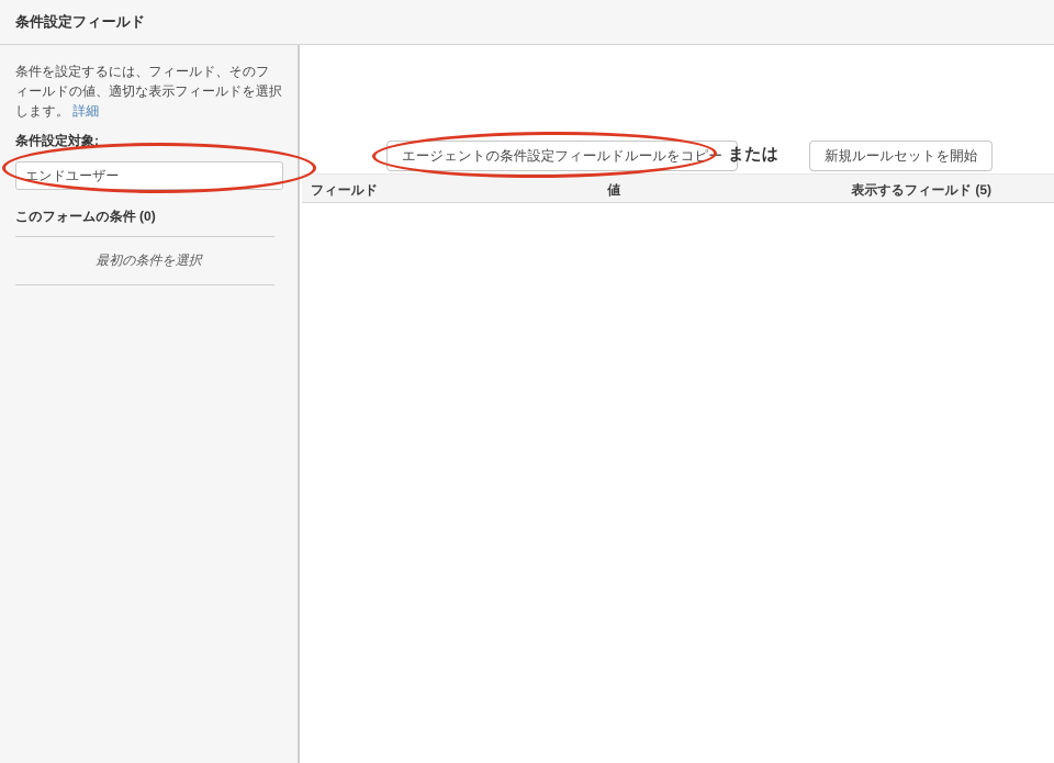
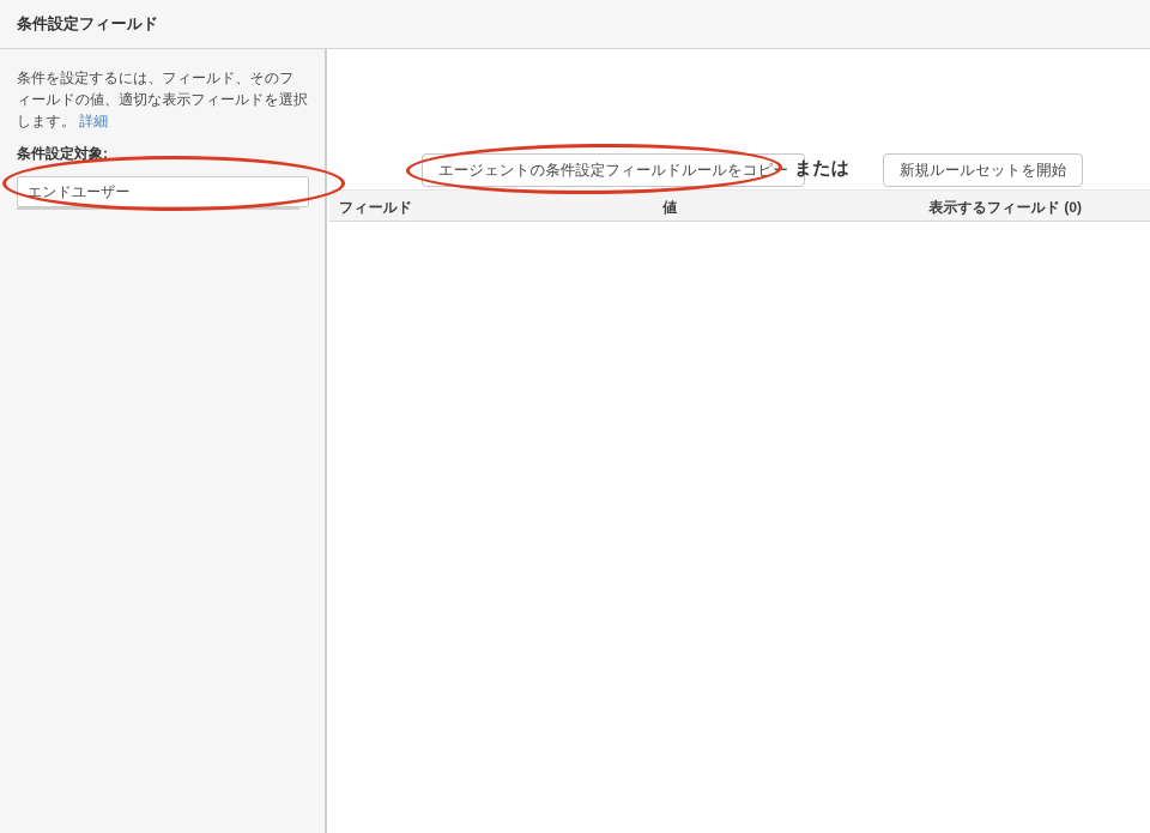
  条件設定フィールド
  条件を設定するには、フィールド、そのフィールドの値、適切な表示フィールドを選択します。 詳細
  条件設定対象:
  エンドユーザー
- このフォームの条件 (0)
- 最初の条件を選択
  エージェントの条件設定フィールドルールをコピー
  または
  新規ルールセットを開始
  フィールド
  値
- 表示するフィールド (5)
+ 表示するフィールド (0)
